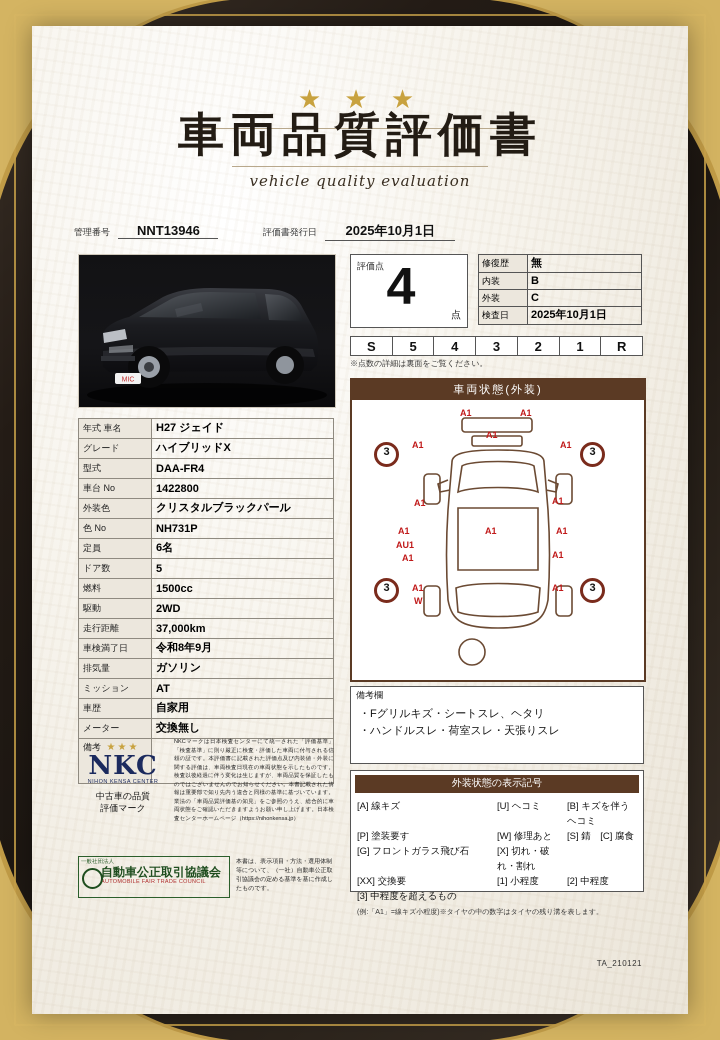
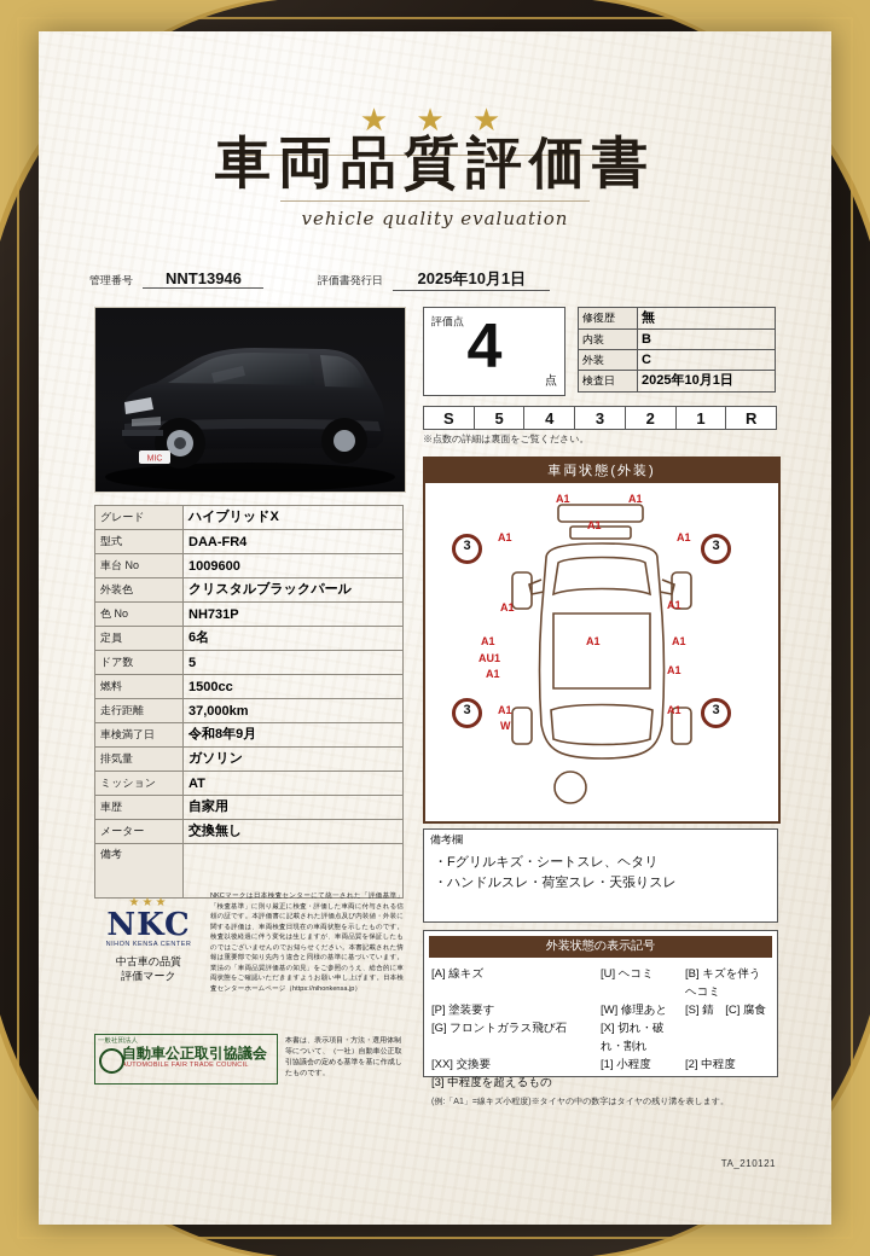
  ★ ★ ★
  車両品質評価書
  vehicle quality evaluation
  管理番号 NNT13946 評価書発行日 2025年10月1日
- 年式 車名	H27 ジェイド
  グレード	ハイブリッドX
  型式	DAA-FR4
- 車台 No	1422800
+ 車台 No	1009600
  外装色	クリスタルブラックパール
  色 No	NH731P
  定員	6名
  ドア数	5
  燃料	1500cc
- 駆動	2WD
  走行距離	37,000km
  車検満了日	令和8年9月
  排気量	ガソリン
  ミッション	AT
  車歴	自家用
  メーター	交換無し
  備考
  評価点
  4
  点
  修復歴	無
  内装	B
  外装	C
  検査日	2025年10月1日
  S
  5
  4
  3
  2
  1
  R
  ※点数の詳細は裏面をご覧ください。
  車両状態(外装)
  A1
  A1
  A1
  A1
  A1
  A1
  A1
  A1
  AU1
  A1
  A1
  A1
  A1
  A1
  W
  A1
  3
  3
  3
  3
  備考欄
  ・Fグリルキズ・シートスレ、ヘタリ
  ・ハンドルスレ・荷室スレ・天張りスレ
  外装状態の表示記号
  [A] 線キズ
  [U] ヘコミ
  [B] キズを伴うヘコミ
  [P] 塗装要す
  [W] 修理あと
  [S] 錆 [C] 腐食
  [G] フロントガラス飛び石
  [X] 切れ・破れ・割れ
  [XX] 交換要
  [1] 小程度
  [2] 中程度
  [3] 中程度を超えるもの
  ★★★
  NKC
  中古車の品質
  評価マーク
  自動車公正取引協議会
  TA_210121
